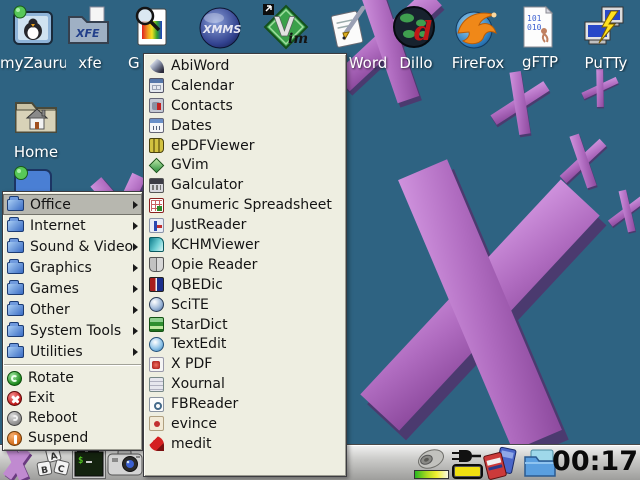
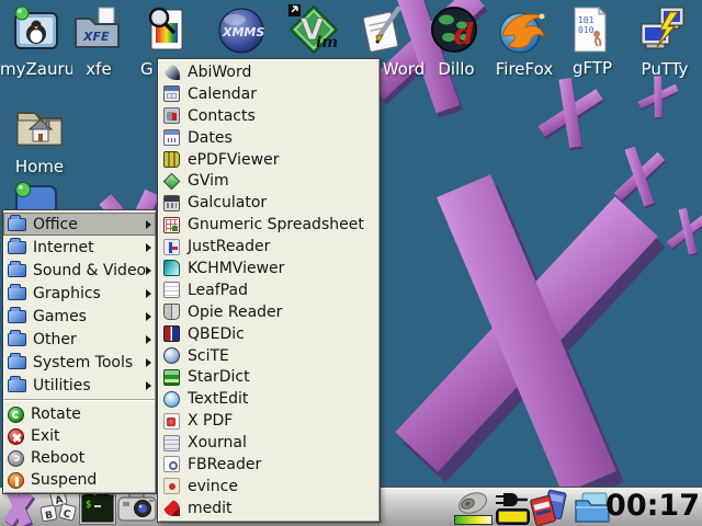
  XFE
  XMMS
  V
  im
  d
  101
  010
  myZauru
  xfe
  G
  Word
  Dillo
  FireFox
  gFTP
  PuTTy
  Home
  $
  00:17
  Office
  Internet
  Sound & Video
  Graphics
  Games
  Other
  System Tools
  Utilities
  Rotate
  Exit
  Reboot
  Suspend
  AbiWord
  Calendar
  Contacts
  Dates
  ePDFViewer
  GVim
  Galculator
  Gnumeric Spreadsheet
  JustReader
  KCHMViewer
+ LeafPad
  Opie Reader
  QBEDic
  SciTE
  StarDict
  TextEdit
  X PDF
  Xournal
  FBReader
  evince
  medit
